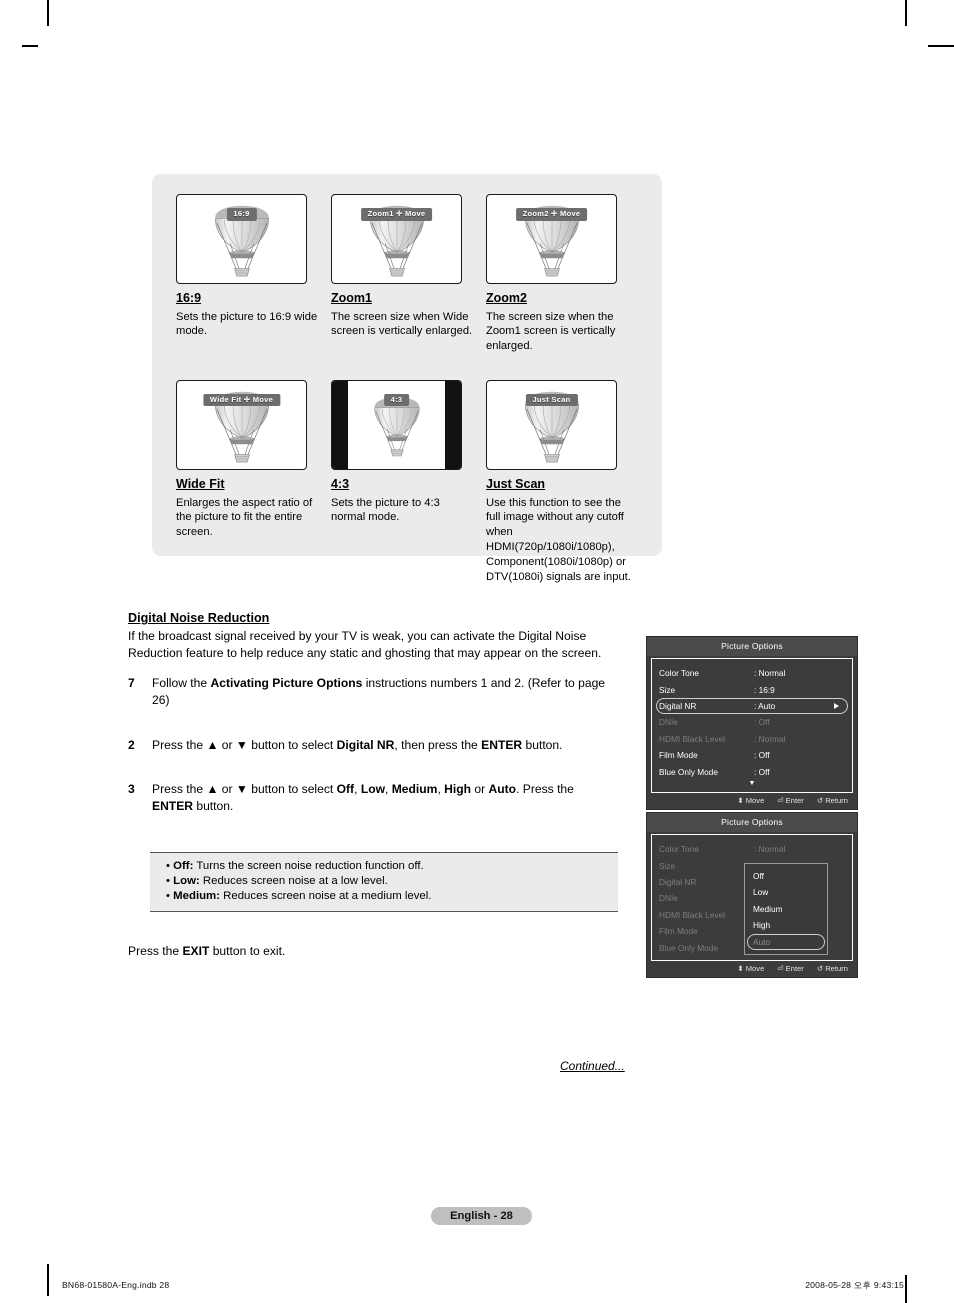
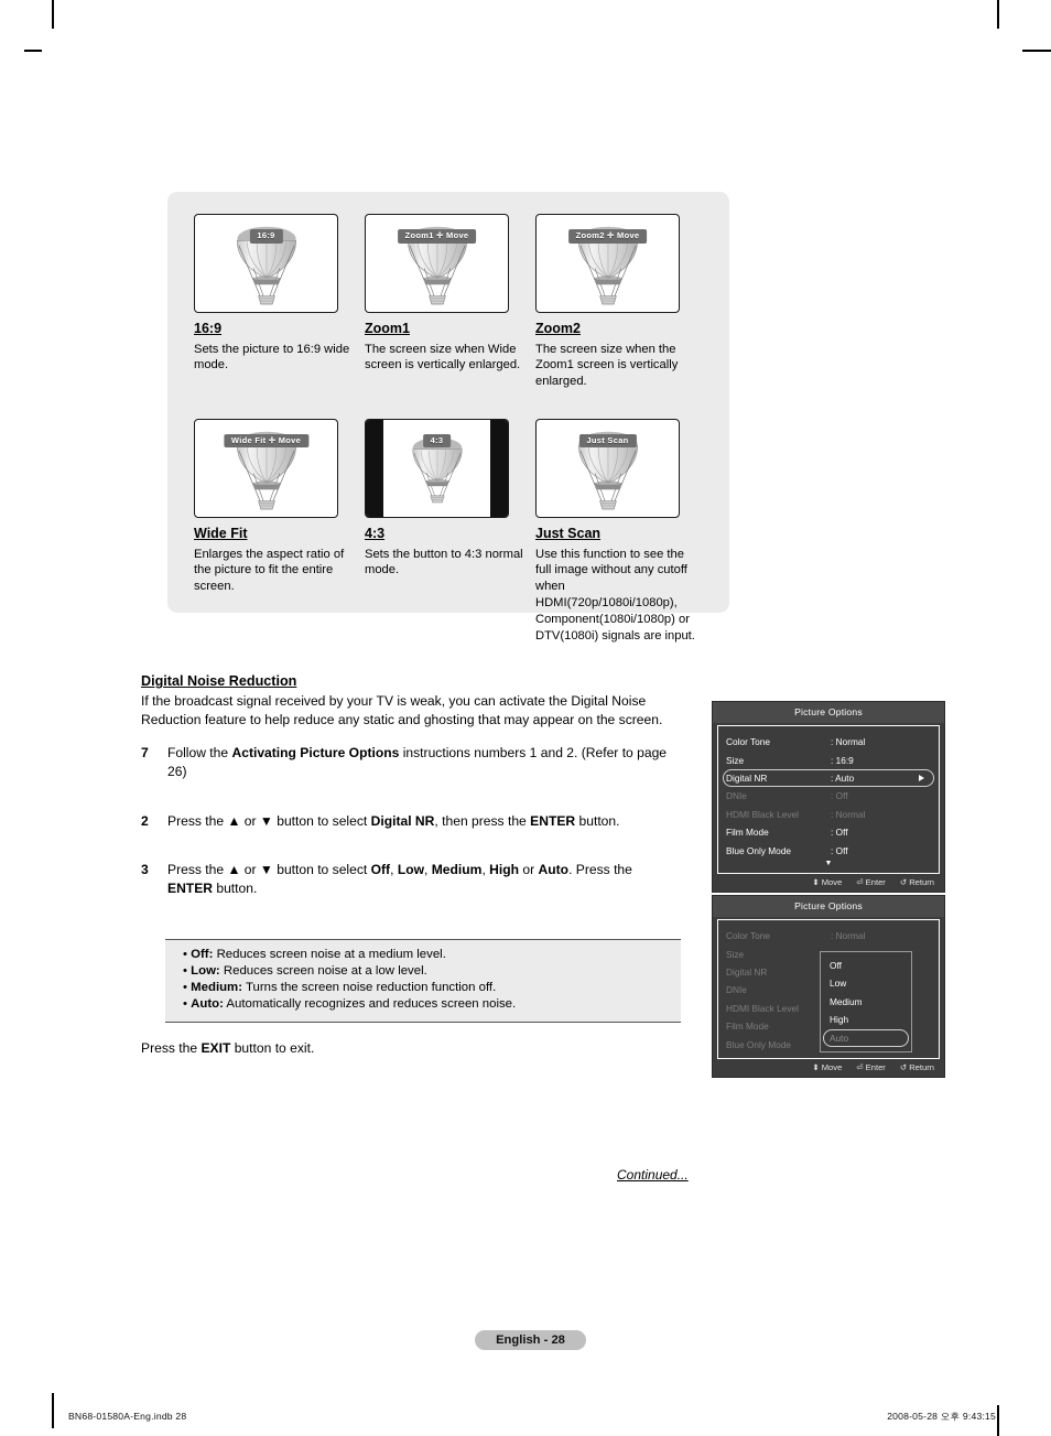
  16:9
  16:9
  Sets the picture to 16:9 wide mode.
  Zoom1 ✛ Move
  Zoom1
  The screen size when Wide screen is vertically enlarged.
  Zoom2 ✛ Move
  Zoom2
  The screen size when the Zoom1 screen is vertically enlarged.
  Wide Fit ✛ Move
  Wide Fit
  Enlarges the aspect ratio of the picture to fit the entire screen.
  4:3
  4:3
- Sets the picture to 4:3 normal mode.
+ Sets the button to 4:3 normal mode.
  Just Scan
  Just Scan
  Use this function to see the full image without any cutoff when HDMI(720p/1080i/1080p), Component(1080i/1080p) or DTV(1080i) signals are input.
  Digital Noise Reduction
  If the broadcast signal received by your TV is weak, you can activate the Digital Noise Reduction feature to help reduce any static and ghosting that may appear on the screen.
  7
  Follow the Activating Picture Options instructions numbers 1 and 2. (Refer to page 26)
  2
  Press the ▲ or ▼ button to select Digital NR, then press the ENTER button.
  3
  Press the ▲ or ▼ button to select Off, Low, Medium, High or Auto. Press the ENTER button.
- • Off: Turns the screen noise reduction function off.
+ • Off: Reduces screen noise at a medium level.
  • Low: Reduces screen noise at a low level.
- • Medium: Reduces screen noise at a medium level.
+ • Medium: Turns the screen noise reduction function off.
+ • Auto: Automatically recognizes and reduces screen noise.
  Press the EXIT button to exit.
  Picture Options
  Color Tone
  : Normal
  Size
  : 16:9
  Digital NR
  : Auto
  DNIe
  : Off
  HDMI Black Level
  : Normal
  Film Mode
  : Off
  Blue Only Mode
  : Off
  ⬍ Move
  ⏎ Enter
  ↺ Return
  Picture Options
  Color Tone
  : Normal
  Size
  Digital NR
  DNIe
  HDMI Black Level
  Film Mode
  Blue Only Mode
  Off
  Low
  Medium
  High
  Auto
  ⬍ Move
  ⏎ Enter
  ↺ Return
  Continued...
  English - 28
  BN68-01580A-Eng.indb 28
  2008-05-28 오후 9:43:15
